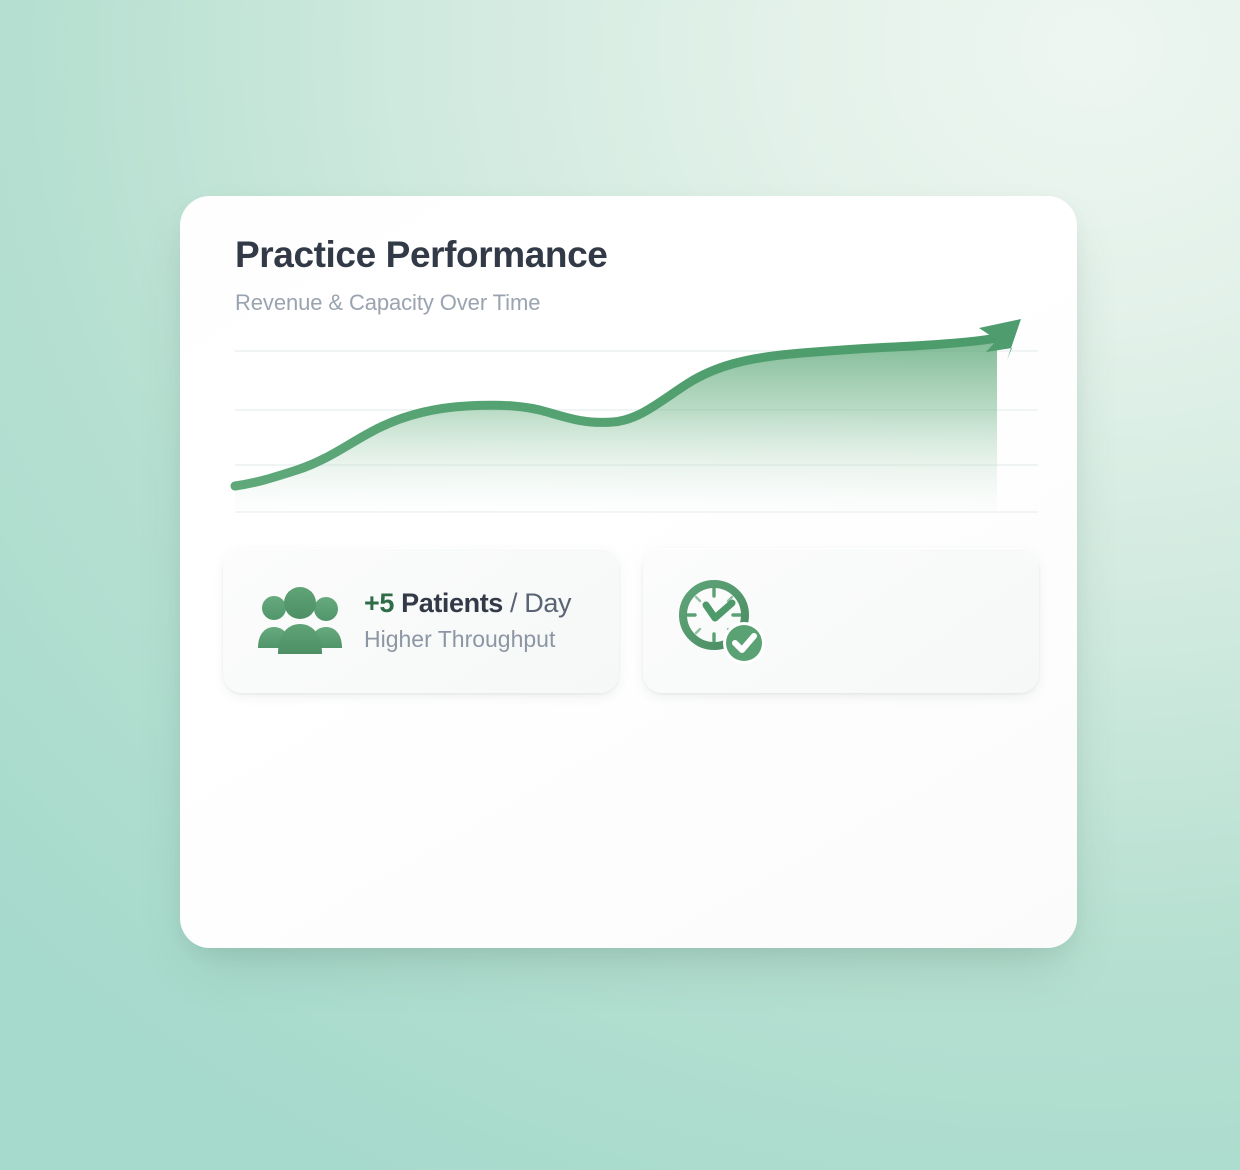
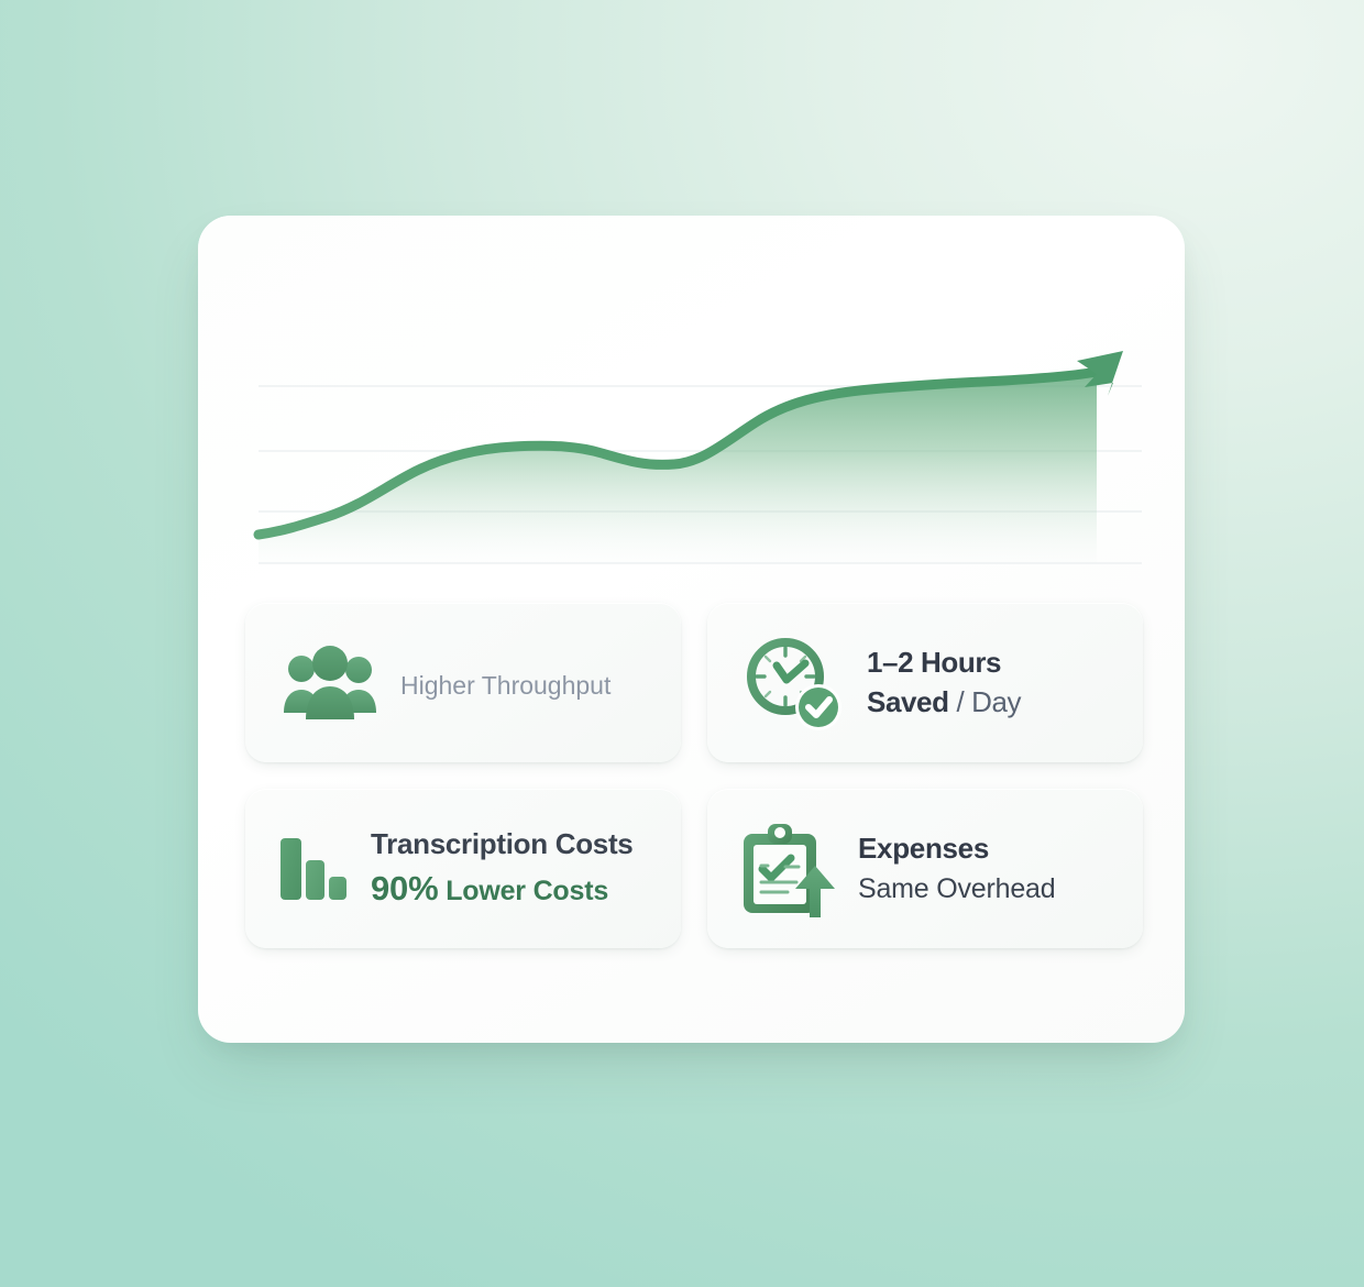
- Practice Performance
- Revenue & Capacity Over Time
- +5 Patients / Day
  Higher Throughput
+ 1–2 Hours
+ Saved / Day
+ Transcription Costs
+ 90% Lower Costs
+ Expenses
+ Same Overhead
